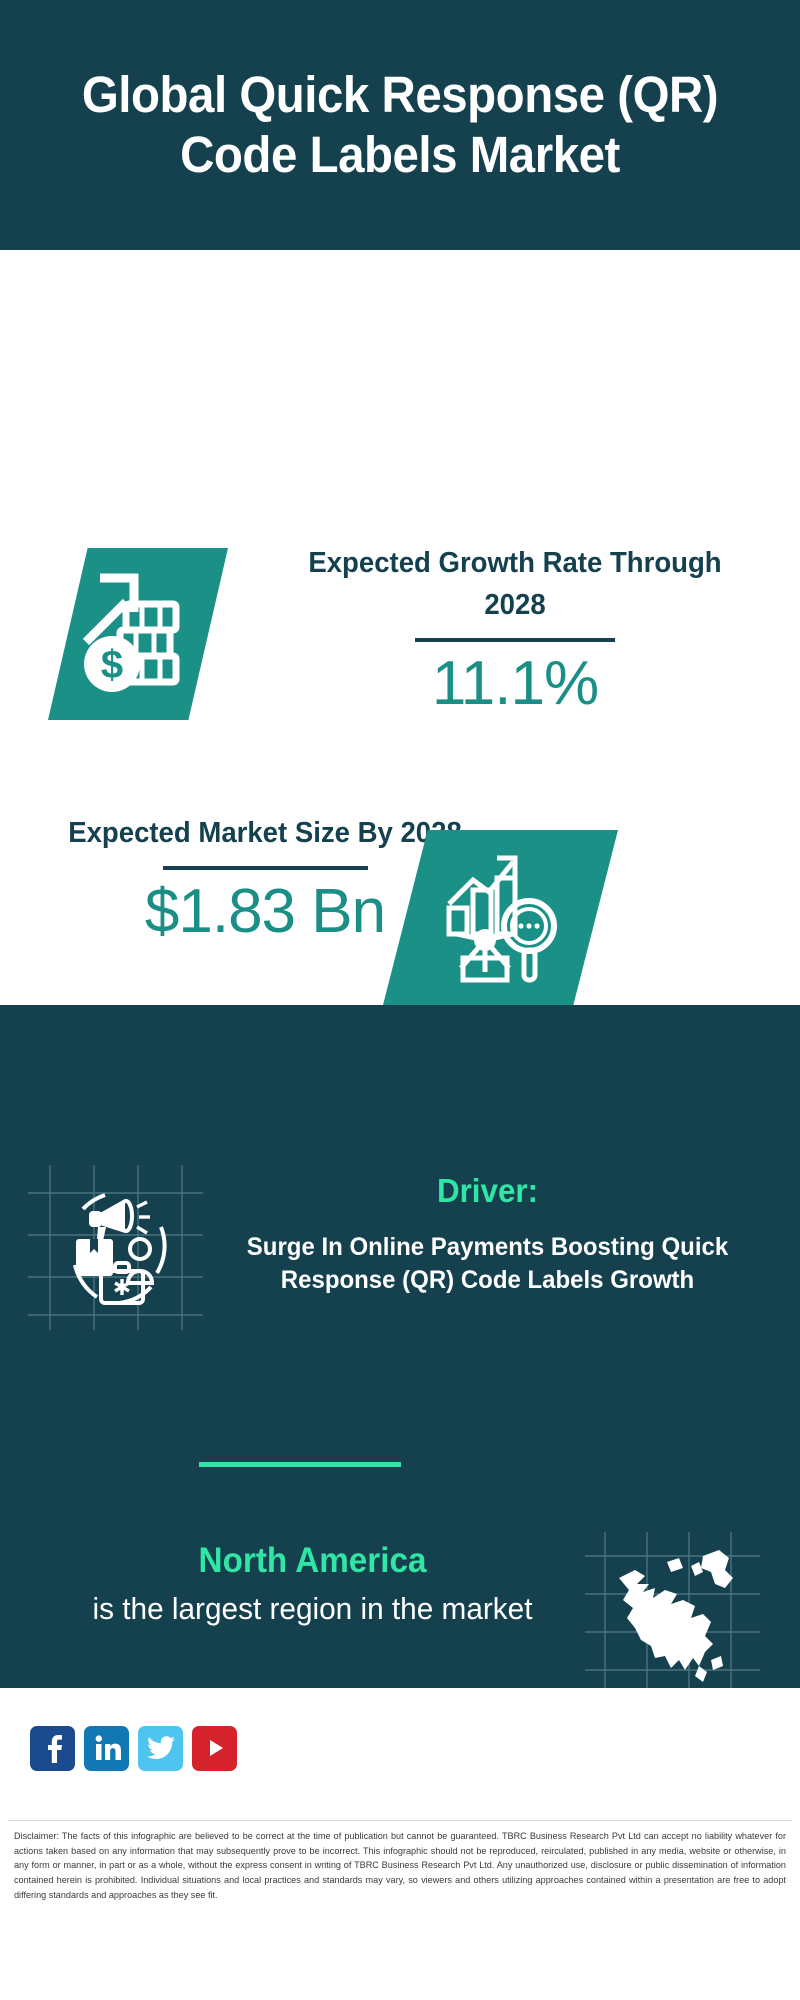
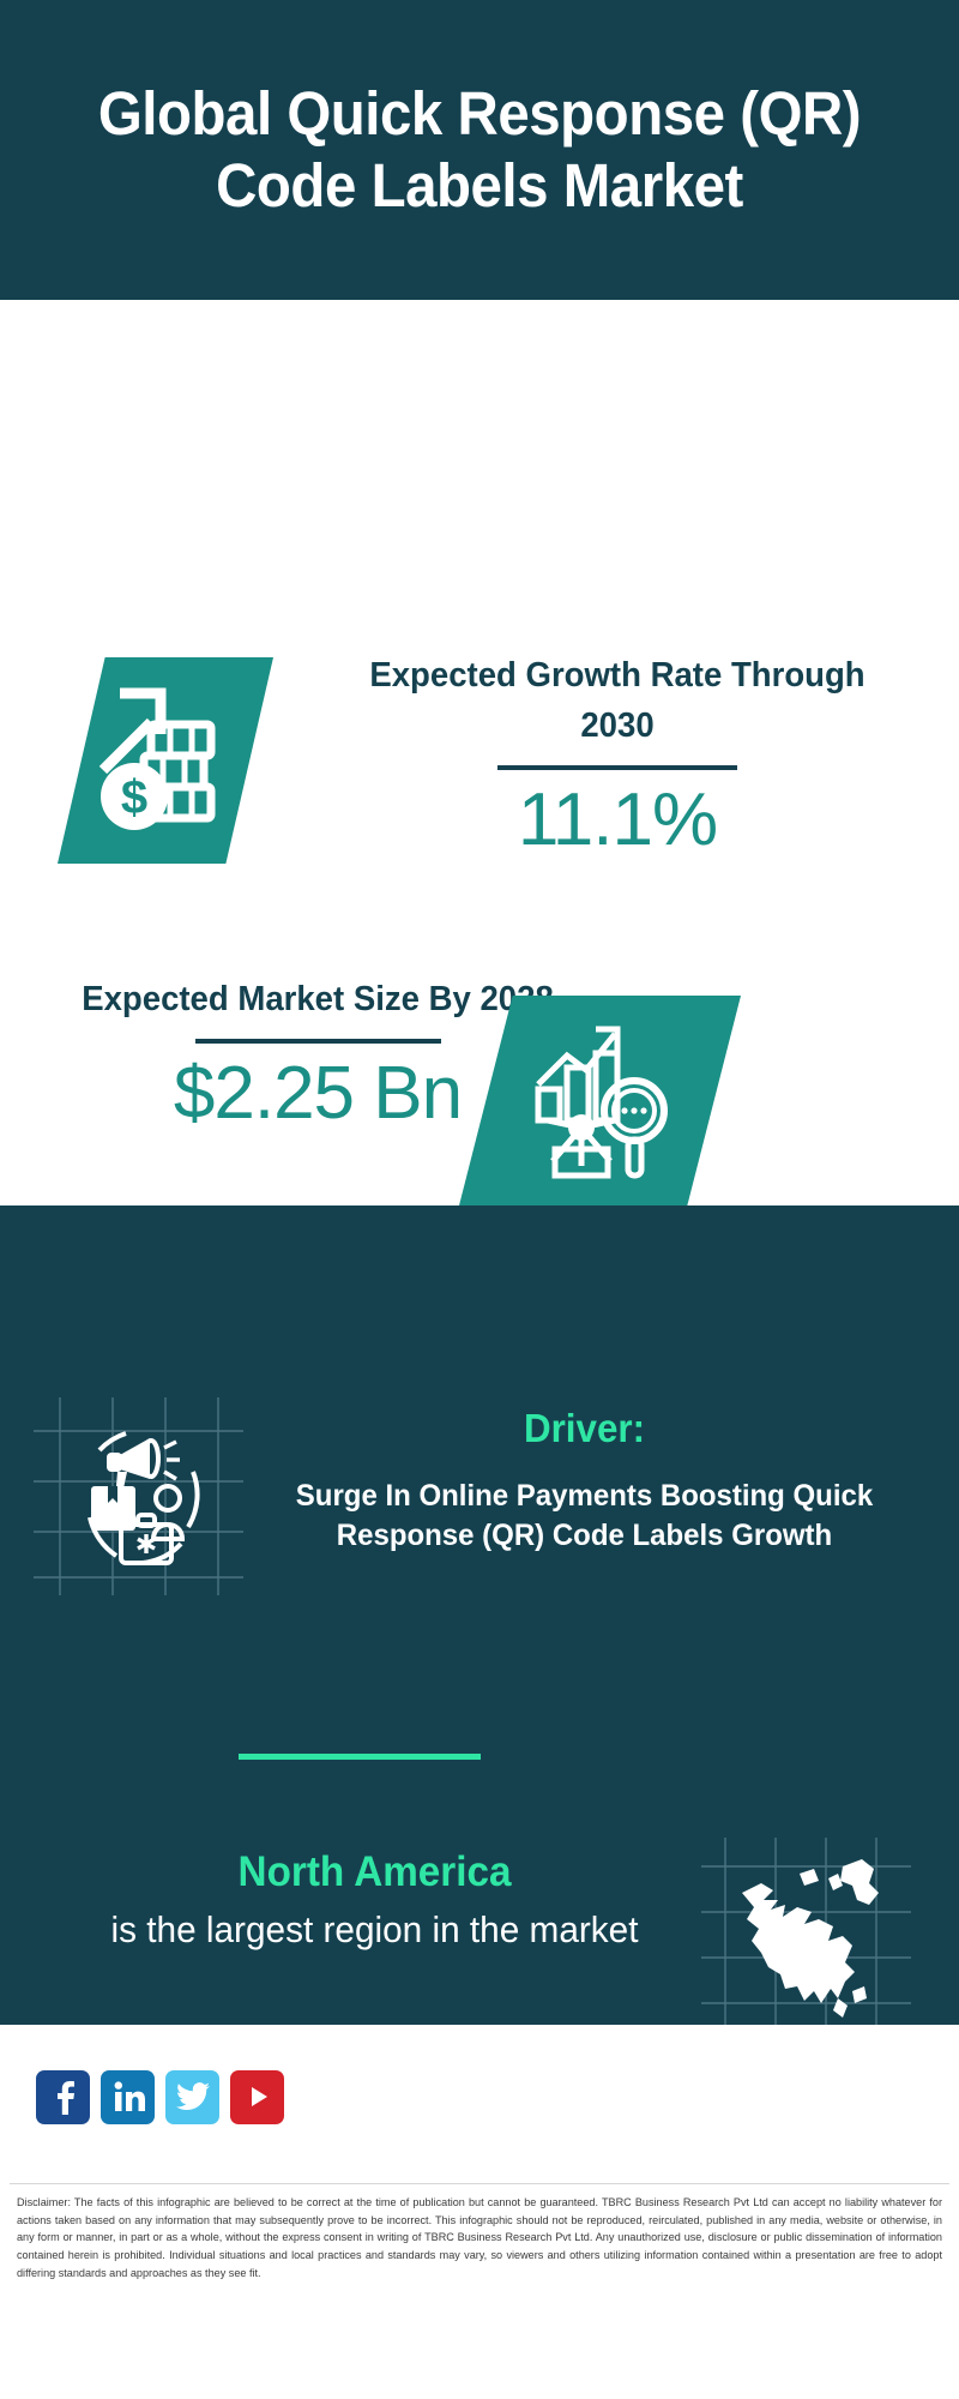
  Global Quick Response (QR) Code Labels Market
  $
- Expected Growth Rate Through 2028
+ Expected Growth Rate Through 2030
  11.1%
  Expected Market Size By 20
- $1.83 Bn
+ $2.25 Bn
  Driver:
  Surge In Online Payments Boosting Quick Response (QR) Code Labels Growth
  North America
  is the largest region in the market
- Disclaimer: The facts of this infographic are believed to be correct at the time of publication but cannot be guaranteed. TBRC Business Research Pvt Ltd can accept no liability whatever for actions taken based on any information that may subsequently prove to be incorrect. This infographic should not be reproduced, reirculated, published in any media, website or otherwise, in any form or manner, in part or as a whole, without the express consent in writing of TBRC Business Research Pvt Ltd. Any unauthorized use, disclosure or public dissemination of information contained herein is prohibited. Individual situations and local practices and standards may vary, so viewers and others utilizing approaches contained within a presentation are free to adopt differing standards and approaches as they see fit.
+ Disclaimer: The facts of this infographic are believed to be correct at the time of publication but cannot be guaranteed. TBRC Business Research Pvt Ltd can accept no liability whatever for actions taken based on any information that may subsequently prove to be incorrect. This infographic should not be reproduced, reirculated, published in any media, website or otherwise, in any form or manner, in part or as a whole, without the express consent in writing of TBRC Business Research Pvt Ltd. Any unauthorized use, disclosure or public dissemination of information contained herein is prohibited. Individual situations and local practices and standards may vary, so viewers and others utilizing information contained within a presentation are free to adopt differing standards and approaches as they see fit.
